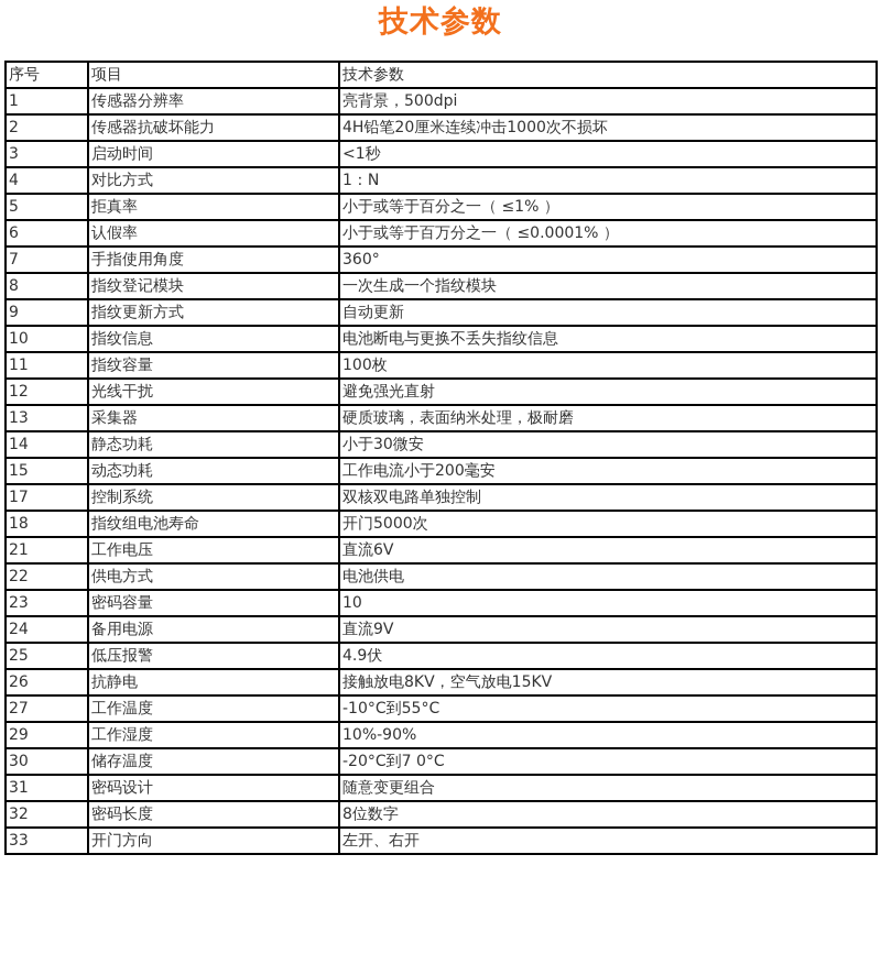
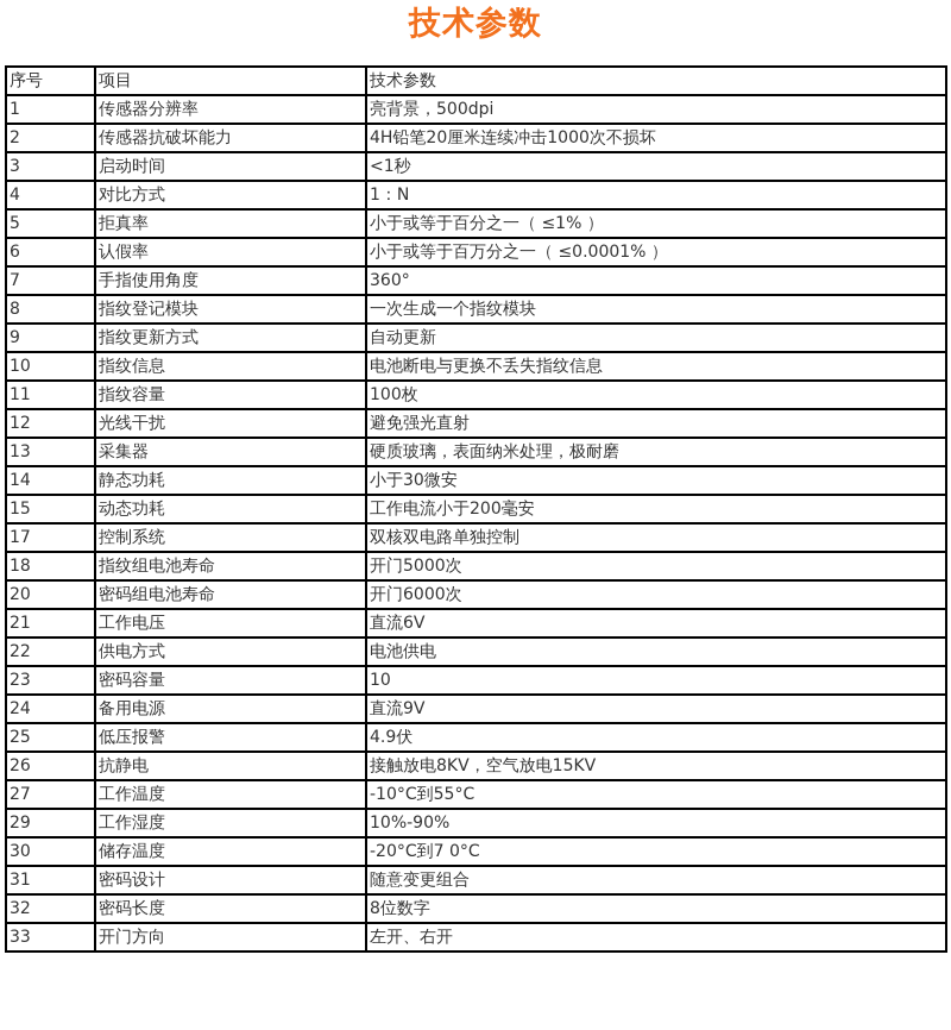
  技术参数
  序号	项目	技术参数
  1	传感器分辨率	亮背景，500dpi
  2	传感器抗破坏能力	4H铅笔20厘米连续冲击1000次不损坏
  3	启动时间	<1秒
  4	对比方式	1：N
  5	拒真率	小于或等于百分之一（ ≤1% ）
  6	认假率	小于或等于百万分之一（ ≤0.0001% ）
  7	手指使用角度	360°
  8	指纹登记模块	一次生成一个指纹模块
  9	指纹更新方式	自动更新
  10	指纹信息	电池断电与更换不丢失指纹信息
  11	指纹容量	100枚
  12	光线干扰	避免强光直射
  13	采集器	硬质玻璃，表面纳米处理，极耐磨
  14	静态功耗	小于30微安
  15	动态功耗	工作电流小于200毫安
  17	控制系统	双核双电路单独控制
  18	指纹组电池寿命	开门5000次
+ 20	密码组电池寿命	开门6000次
  21	工作电压	直流6V
  22	供电方式	电池供电
  23	密码容量	10
  24	备用电源	直流9V
  25	低压报警	4.9伏
  26	抗静电	接触放电8KV，空气放电15KV
  27	工作温度	-10°C到55°C
  29	工作湿度	10%-90%
  30	储存温度	-20°C到7 0°C
  31	密码设计	随意变更组合
  32	密码长度	8位数字
  33	开门方向	左开、右开
